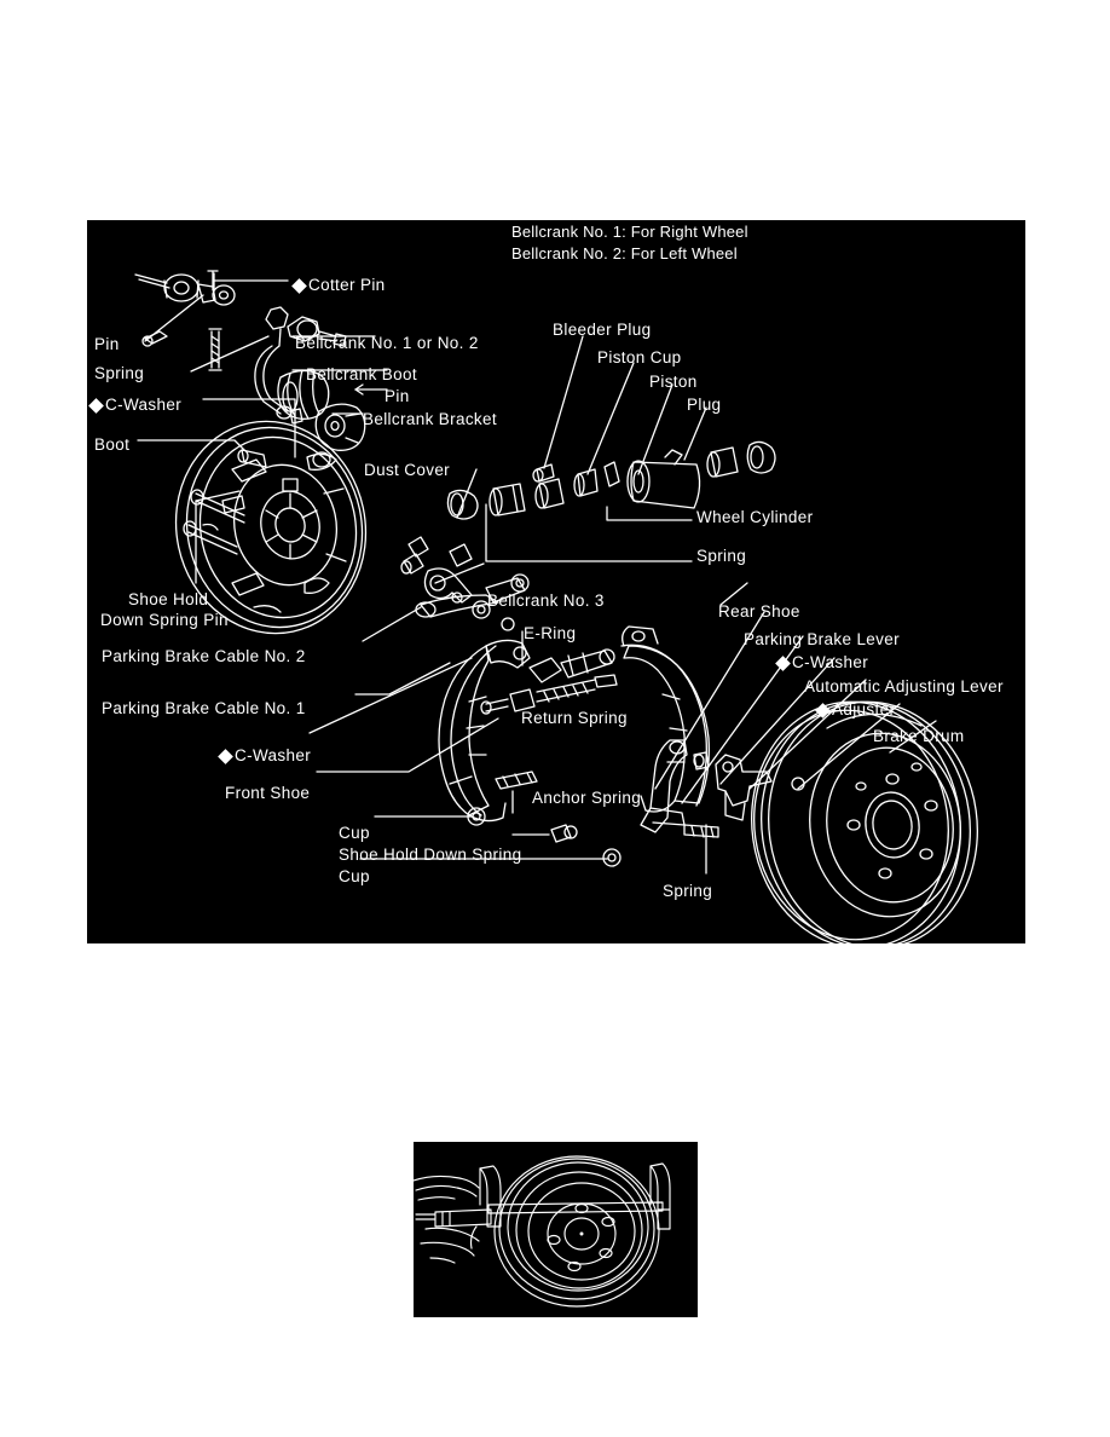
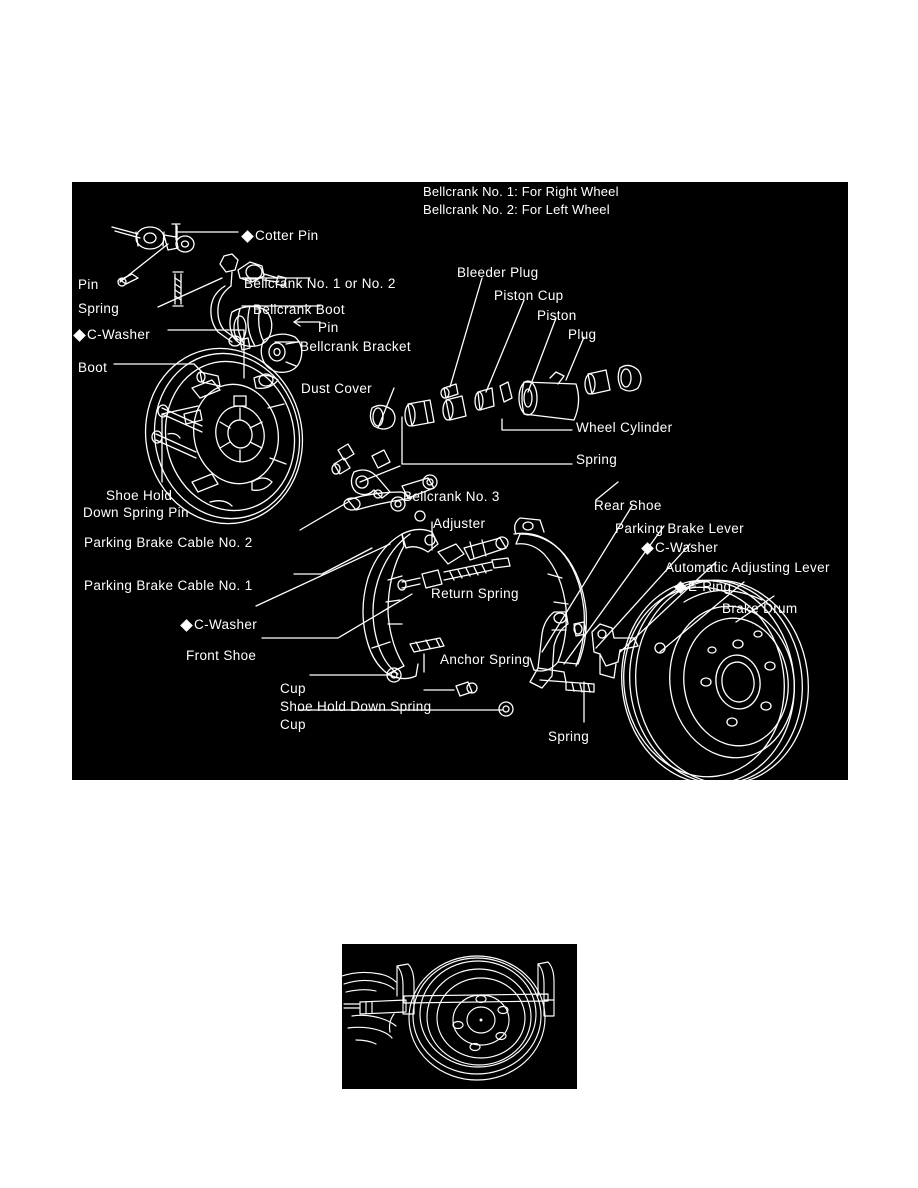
  Bellcrank No. 1: For Right Wheel
  Bellcrank No. 2: For Left Wheel
  Cotter Pin
  Pin
  Spring
  C-Washer
  Boot
  Bellcrank No. 1 or No. 2
  Bellcrank Boot
  Pin
  Bellcrank Bracket
  Bleeder Plug
  Piston Cup
  Piston
  Plug
  Dust Cover
  Wheel Cylinder
  Spring
  Shoe Hold
  Down Spring Pin
  Parking Brake Cable No. 2
  Parking Brake Cable No. 1
  C-Washer
  Front Shoe
  Bellcrank No. 3
- E-Ring
+ Adjuster
  Return Spring
  Anchor Spring
  Cup
  Shoe Hold Down Spring
  Cup
  Rear Shoe
  Parking Brake Lever
  C-Washer
  Automatic Adjusting Lever
- Adjuster
+ E-Ring
  Brake Drum
  Spring
